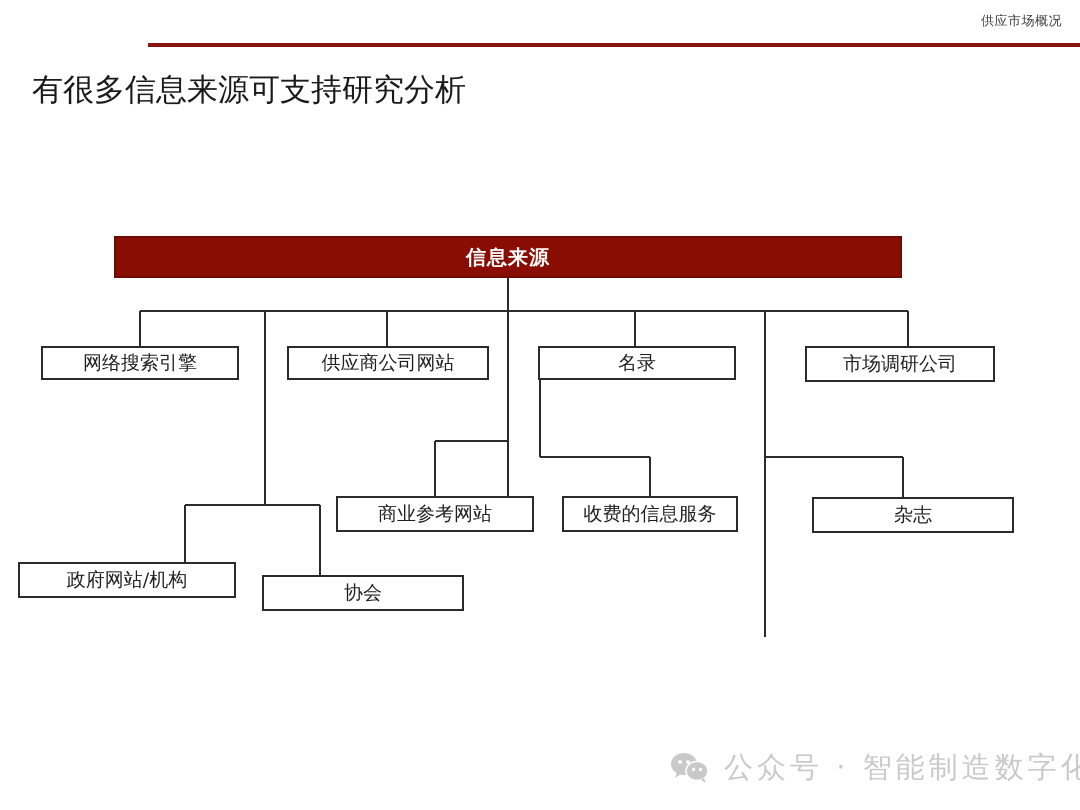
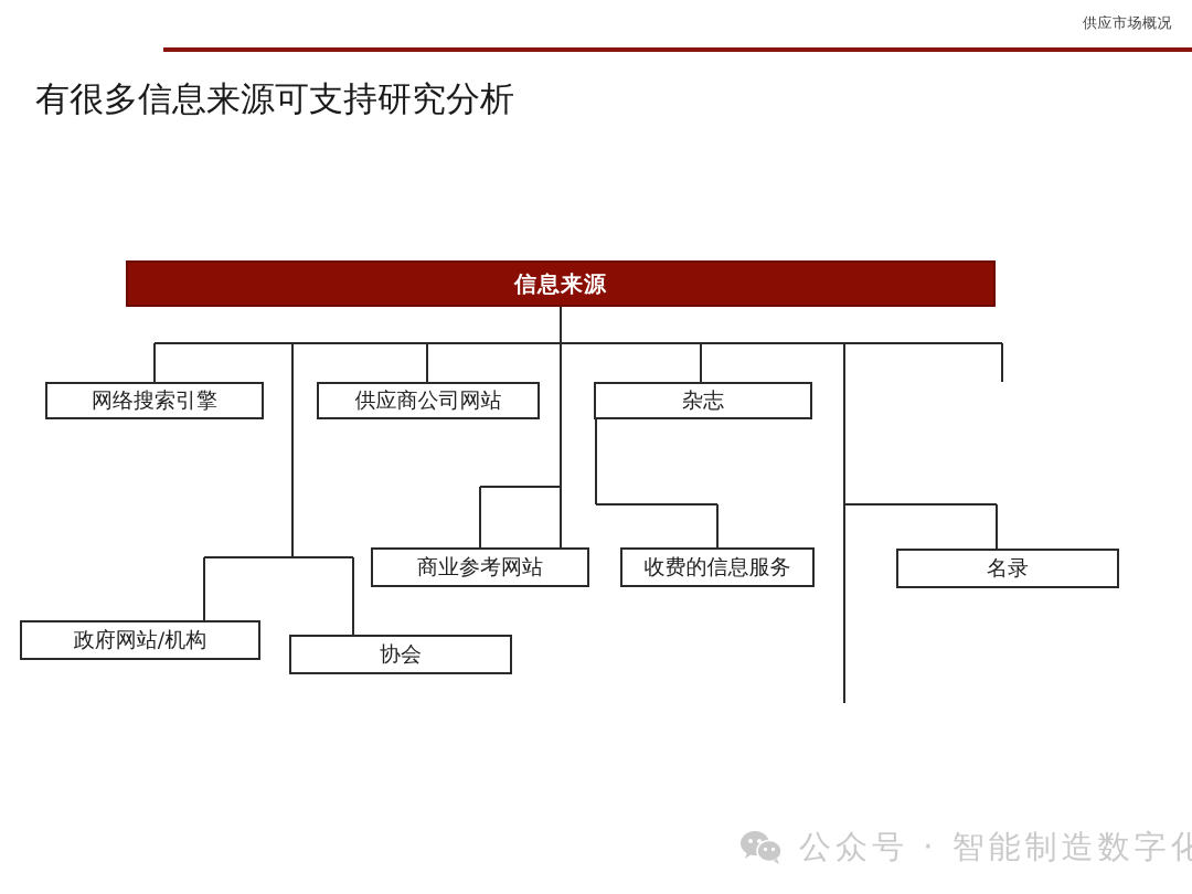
  供应市场概况
  有很多信息来源可支持研究分析
  信息来源
  网络搜索引擎
  供应商公司网站
- 名录
+ 杂志
- 市场调研公司
  商业参考网站
  收费的信息服务
- 杂志
+ 名录
  政府网站/机构
  协会
  公众号 · 智能制造数字化
